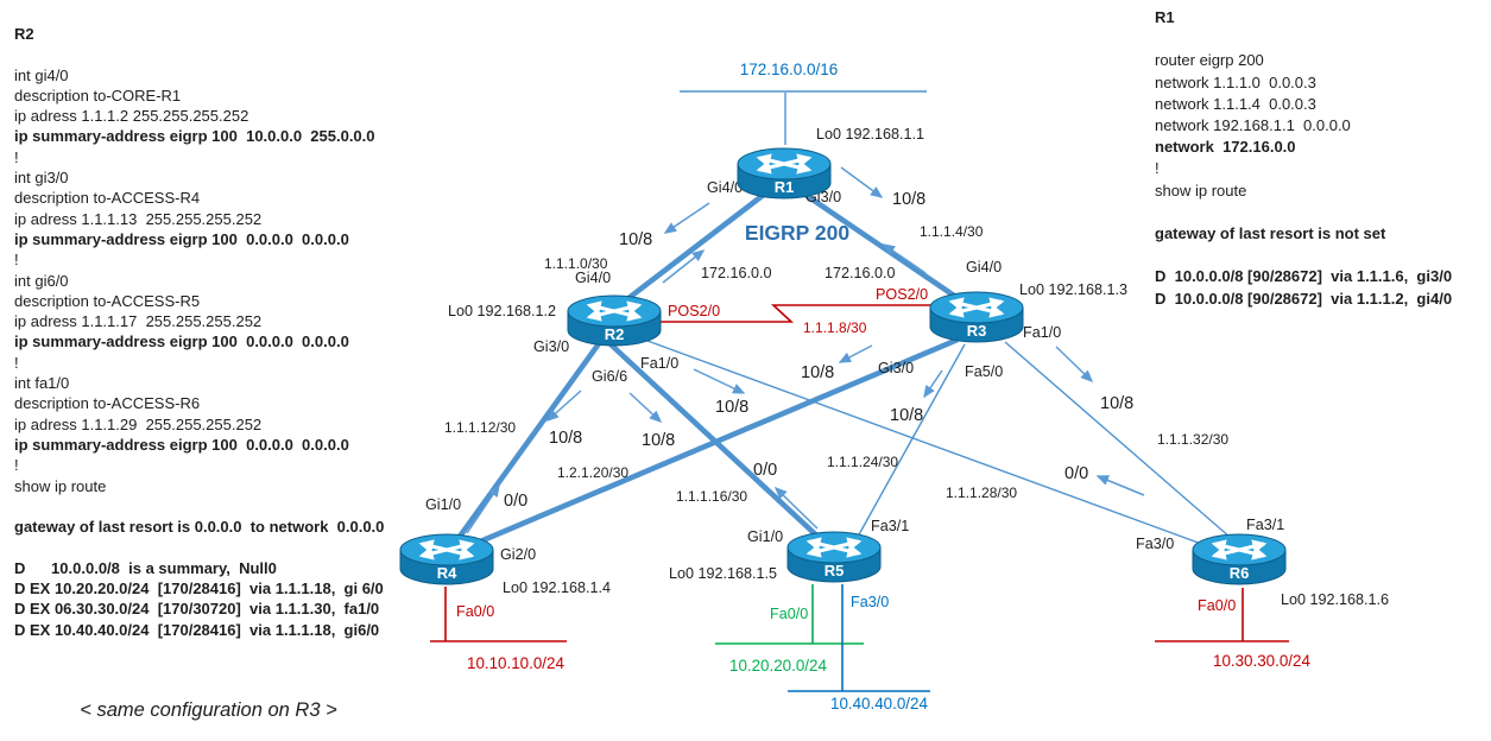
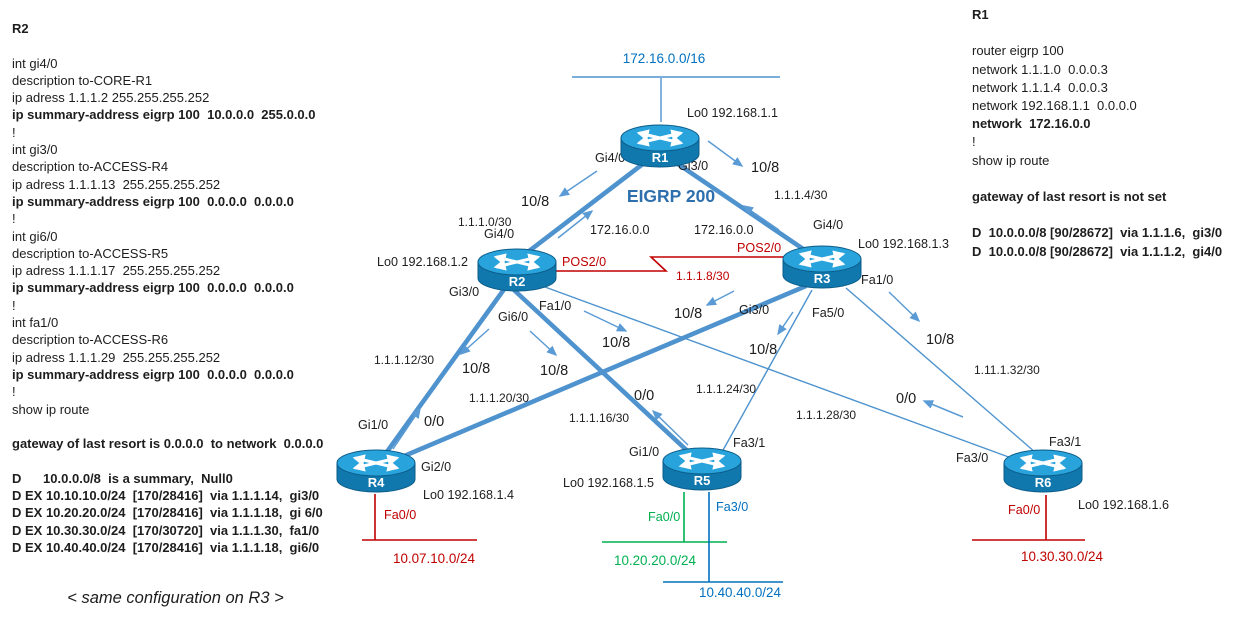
  172.16.0.0/16
  EIGRP 200
  Lo0 192.168.1.1
  Lo0 192.168.1.2
  Lo0 192.168.1.3
  Lo0 192.168.1.4
  Lo0 192.168.1.5
  Lo0 192.168.1.6
  Gi4/0
  Gi3/0
  Gi4/0
  Gi3/0
- Gi6/6
+ Gi6/0
  Fa1/0
  POS2/0
  POS2/0
  Gi4/0
  Gi3/0
  Fa5/0
  Fa1/0
  Gi1/0
  Gi2/0
  Fa0/0
  Gi1/0
  Fa3/1
  Fa0/0
  Fa3/0
  Fa3/0
  Fa3/1
  Fa0/0
  1.1.1.0/30
  1.1.1.4/30
  1.1.1.8/30
  1.1.1.12/30
  1.1.1.16/30
- 1.2.1.20/30
+ 1.1.1.20/30
  1.1.1.24/30
  1.1.1.28/30
- 1.1.1.32/30
+ 1.11.1.32/30
- 10.10.10.0/24
+ 10.07.10.0/24
  10.20.20.0/24
  10.40.40.0/24
  10.30.30.0/24
  10/8
  10/8
  10/8
  10/8
  10/8
  10/8
  10/8
  10/8
  0/0
  0/0
  0/0
  172.16.0.0
  172.16.0.0
  R1
  R2
  R3
  R4
  R5
  R6
  R2
  int gi4/0
  description to-CORE-R1
  ip adress 1.1.1.2 255.255.255.252
  ip summary-address eigrp 100 10.0.0.0 255.0.0.0
  !
  int gi3/0
  description to-ACCESS-R4
  ip adress 1.1.1.13 255.255.255.252
  ip summary-address eigrp 100 0.0.0.0 0.0.0.0
  !
  int gi6/0
  description to-ACCESS-R5
  ip adress 1.1.1.17 255.255.255.252
  ip summary-address eigrp 100 0.0.0.0 0.0.0.0
  !
  int fa1/0
  description to-ACCESS-R6
  ip adress 1.1.1.29 255.255.255.252
  ip summary-address eigrp 100 0.0.0.0 0.0.0.0
  !
  show ip route
  gateway of last resort is 0.0.0.0 to network 0.0.0.0
  D 10.0.0.0/8 is a summary, Null0
+ D EX 10.10.10.0/24 [170/28416] via 1.1.1.14, gi3/0
  D EX 10.20.20.0/24 [170/28416] via 1.1.1.18, gi 6/0
- D EX 06.30.30.0/24 [170/30720] via 1.1.1.30, fa1/0
+ D EX 10.30.30.0/24 [170/30720] via 1.1.1.30, fa1/0
  D EX 10.40.40.0/24 [170/28416] via 1.1.1.18, gi6/0
  R1
- router eigrp 200
+ router eigrp 100
  network 1.1.1.0 0.0.0.3
  network 1.1.1.4 0.0.0.3
  network 192.168.1.1 0.0.0.0
  network 172.16.0.0
  !
  show ip route
  gateway of last resort is not set
  D 10.0.0.0/8 [90/28672] via 1.1.1.6, gi3/0
  D 10.0.0.0/8 [90/28672] via 1.1.1.2, gi4/0
  < same configuration on R3 >
